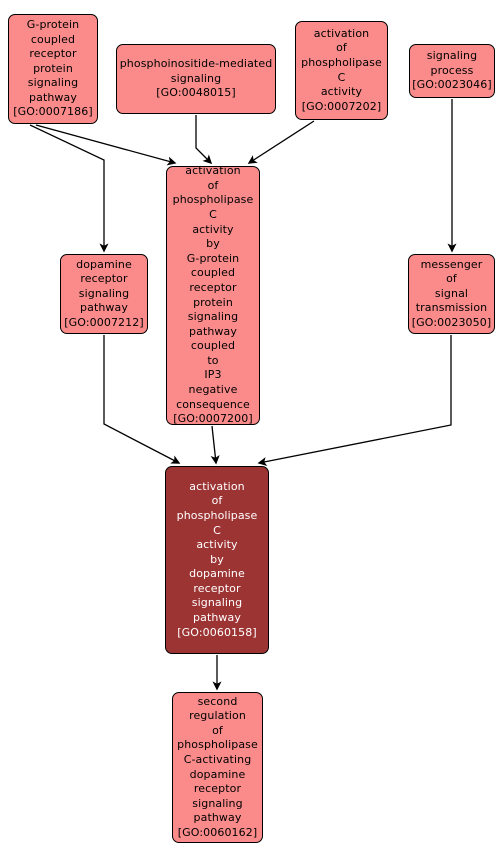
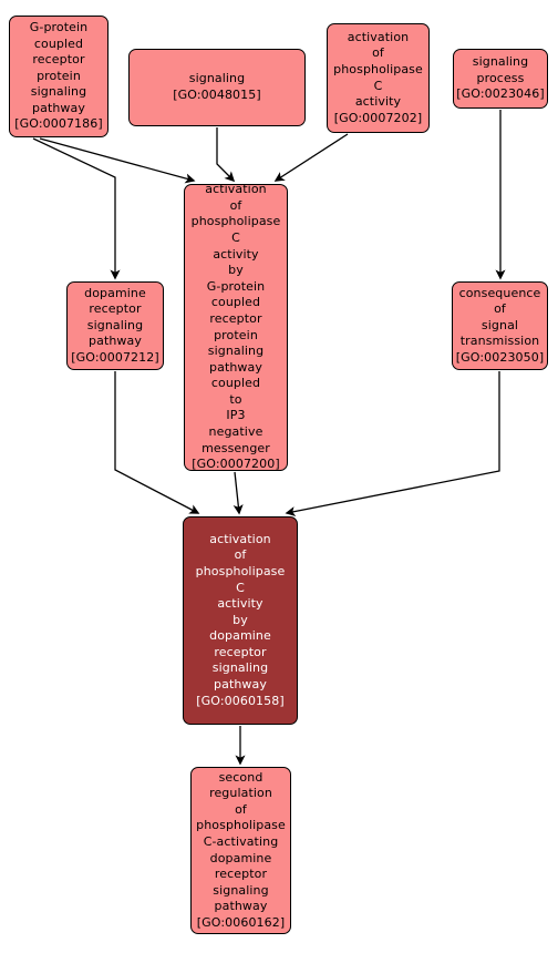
  G-protein
  coupled
  receptor
  protein
  signaling
  pathway
  [GO:0007186]
- phosphoinositide-mediated
  signaling
  [GO:0048015]
  activation
  of
  phospholipase
  C
  activity
  [GO:0007202]
  signaling
  process
  [GO:0023046]
  activation
  of
  phospholipase
  C
  activity
  by
  G-protein
  coupled
  receptor
  protein
  signaling
  pathway
  coupled
  to
  IP3
  negative
- consequence
+ messenger
  [GO:0007200]
  dopamine
  receptor
  signaling
  pathway
  [GO:0007212]
- messenger
+ consequence
  of
  signal
  transmission
  [GO:0023050]
  activation
  of
  phospholipase
  C
  activity
  by
  dopamine
  receptor
  signaling
  pathway
  [GO:0060158]
  second
  regulation
  of
  phospholipase
  C-activating
  dopamine
  receptor
  signaling
  pathway
  [GO:0060162]
